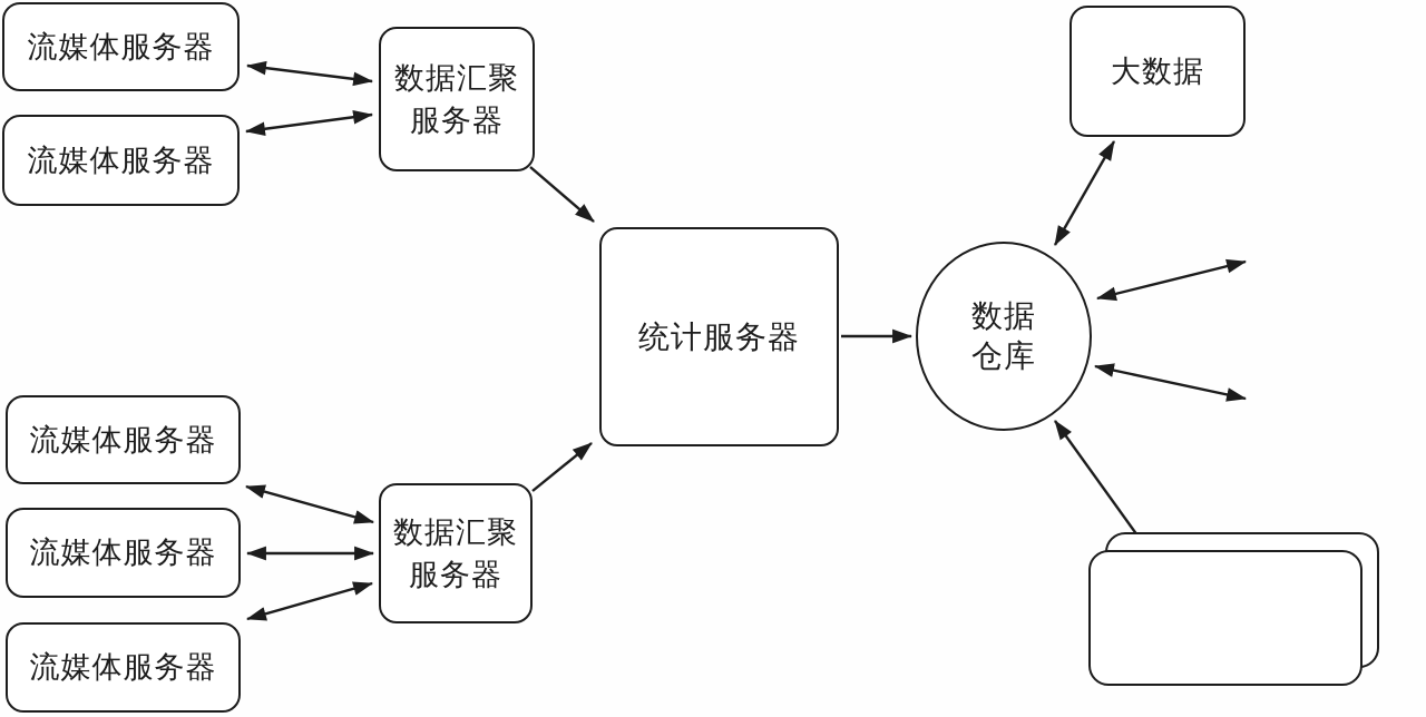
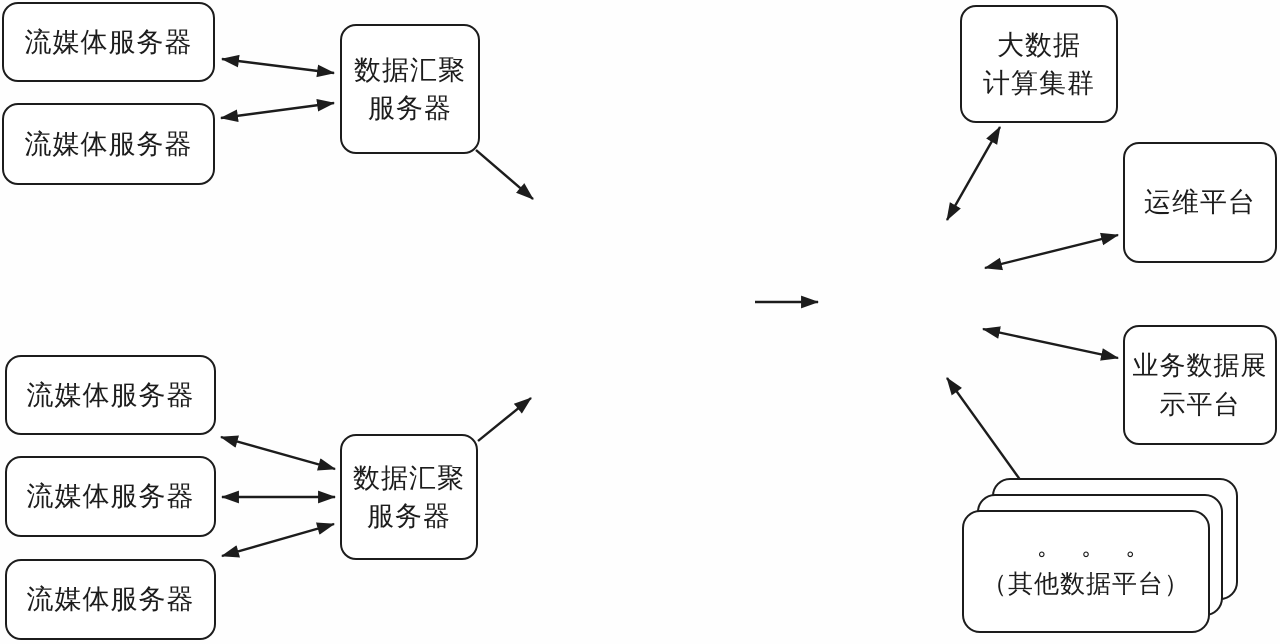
  流媒体服务器
  流媒体服务器
  数据汇聚
  服务器
  流媒体服务器
  流媒体服务器
  流媒体服务器
  数据汇聚
  服务器
- 统计服务器
- 数据
- 仓库
  大数据
+ 计算集群
+ 运维平台
+ 业务数据展
+ 示平台
+ ∘ ∘ ∘
+ （其他数据平台）
